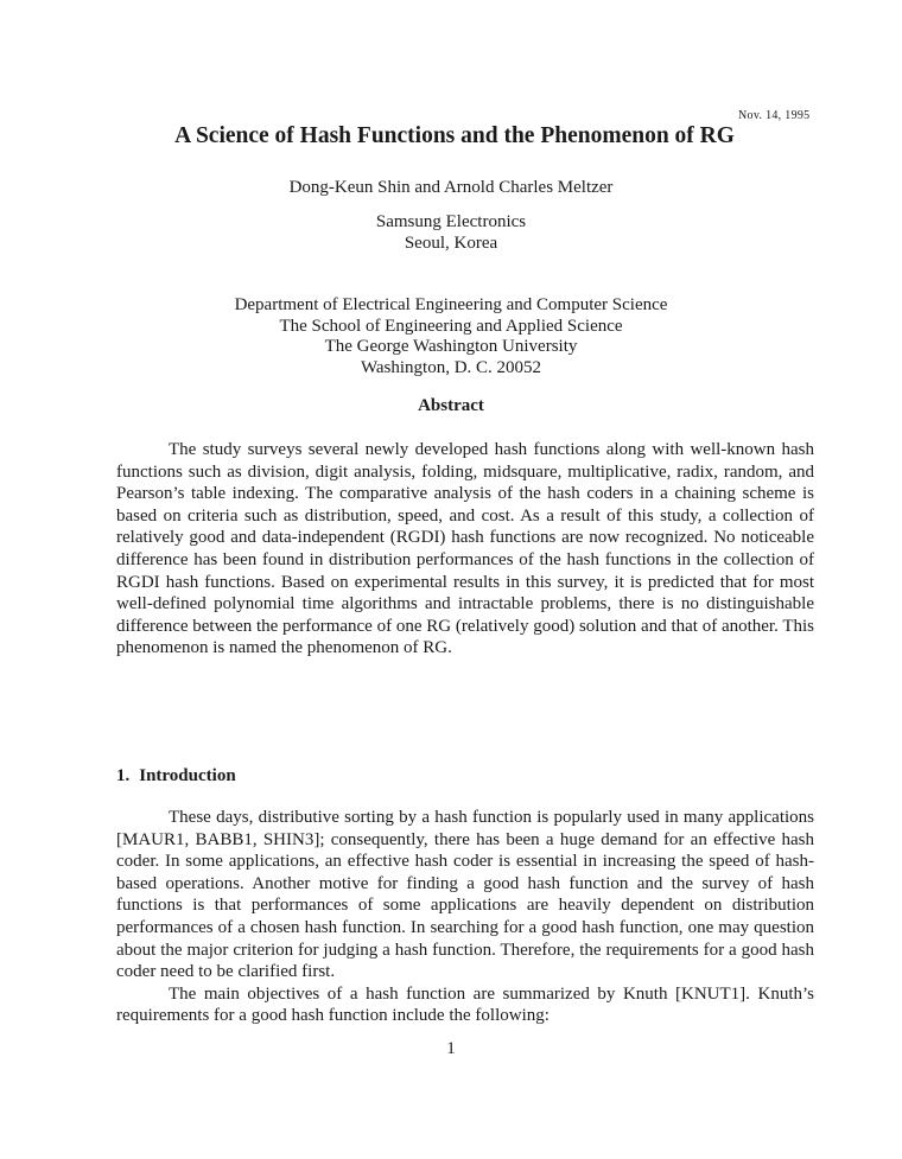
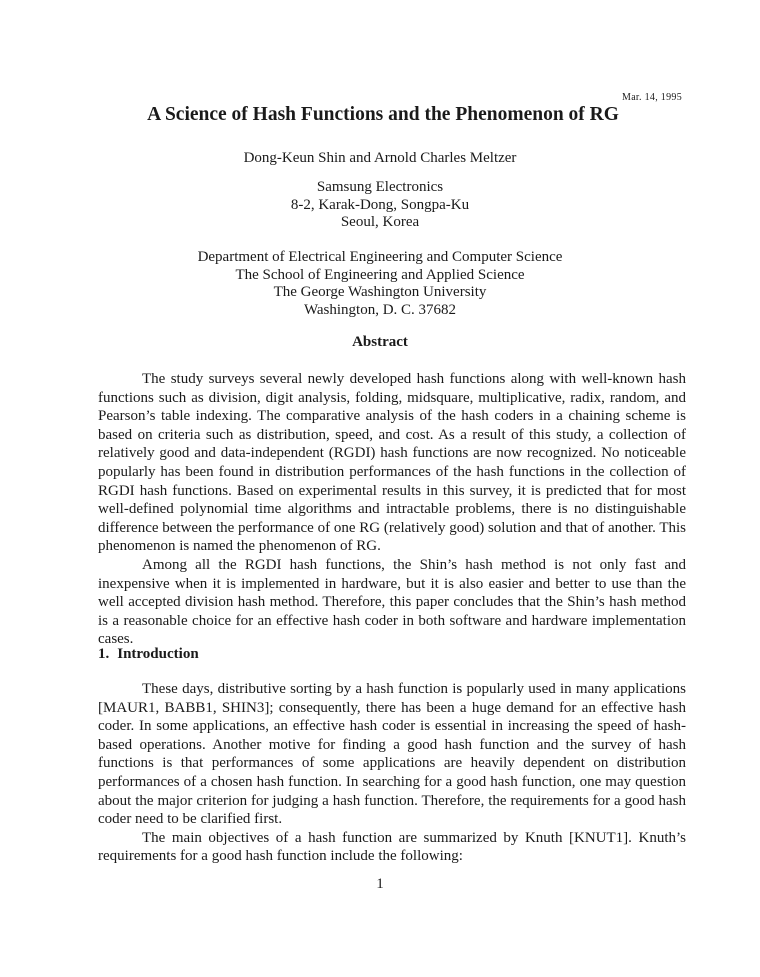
- Nov. 14, 1995
+ Mar. 14, 1995
  A Science of Hash Functions and the Phenomenon of RG
  Dong-Keun Shin and Arnold Charles Meltzer
  Samsung Electronics
+ 8-2, Karak-Dong, Songpa-Ku
  Seoul, Korea
  Department of Electrical Engineering and Computer Science
  The School of Engineering and Applied Science
  The George Washington University
- Washington, D. C. 20052
+ Washington, D. C. 37682
  Abstract
- The study surveys several newly developed hash functions along with well-known hash functions such as division, digit analysis, folding, midsquare, multiplicative, radix, random, and Pearson’s table indexing. The comparative analysis of the hash coders in a chaining scheme is based on criteria such as distribution, speed, and cost. As a result of this study, a collection of relatively good and data-independent (RGDI) hash functions are now recognized. No noticeable difference has been found in distribution performances of the hash functions in the collection of RGDI hash functions. Based on experimental results in this survey, it is predicted that for most well-defined polynomial time algorithms and intractable problems, there is no distinguishable difference between the performance of one RG (relatively good) solution and that of another. This phenomenon is named the phenomenon of RG.
+ The study surveys several newly developed hash functions along with well-known hash functions such as division, digit analysis, folding, midsquare, multiplicative, radix, random, and Pearson’s table indexing. The comparative analysis of the hash coders in a chaining scheme is based on criteria such as distribution, speed, and cost. As a result of this study, a collection of relatively good and data-independent (RGDI) hash functions are now recognized. No noticeable popularly has been found in distribution performances of the hash functions in the collection of RGDI hash functions. Based on experimental results in this survey, it is predicted that for most well-defined polynomial time algorithms and intractable problems, there is no distinguishable difference between the performance of one RG (relatively good) solution and that of another. This phenomenon is named the phenomenon of RG.
+ Among all the RGDI hash functions, the Shin’s hash method is not only fast and inexpensive when it is implemented in hardware, but it is also easier and better to use than the well accepted division hash method. Therefore, this paper concludes that the Shin’s hash method is a reasonable choice for an effective hash coder in both software and hardware implementation cases.
  1. Introduction
  These days, distributive sorting by a hash function is popularly used in many applications [MAUR1, BABB1, SHIN3]; consequently, there has been a huge demand for an effective hash coder. In some applications, an effective hash coder is essential in increasing the speed of hash-based operations. Another motive for finding a good hash function and the survey of hash functions is that performances of some applications are heavily dependent on distribution performances of a chosen hash function. In searching for a good hash function, one may question about the major criterion for judging a hash function. Therefore, the requirements for a good hash coder need to be clarified first.
  The main objectives of a hash function are summarized by Knuth [KNUT1]. Knuth’s requirements for a good hash function include the following:
  1
